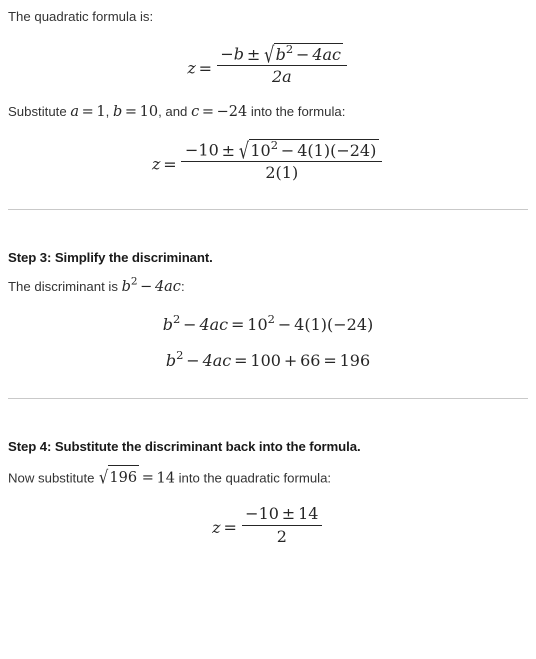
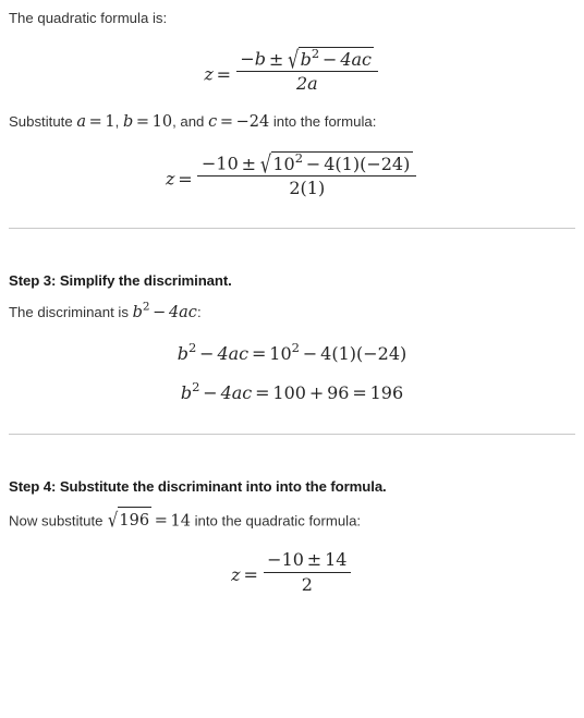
  The quadratic formula is:
  z =
  −b ± √b2 − 4ac
  2a
  Substitute a = 1, b = 10, and c = −24 into the formula:
  z =
  −10 ± √102 − 4(1)(−24)
  2(1)
  Step 3: Simplify the discriminant.
  The discriminant is b2 − 4ac:
  b2 − 4ac = 102 − 4(1)(−24)
- b2 − 4ac = 100 + 66 = 196
+ b2 − 4ac = 100 + 96 = 196
- Step 4: Substitute the discriminant back into the formula.
+ Step 4: Substitute the discriminant into into the formula.
  Now substitute √196 = 14 into the quadratic formula:
  z =
  −10 ± 14
  2
